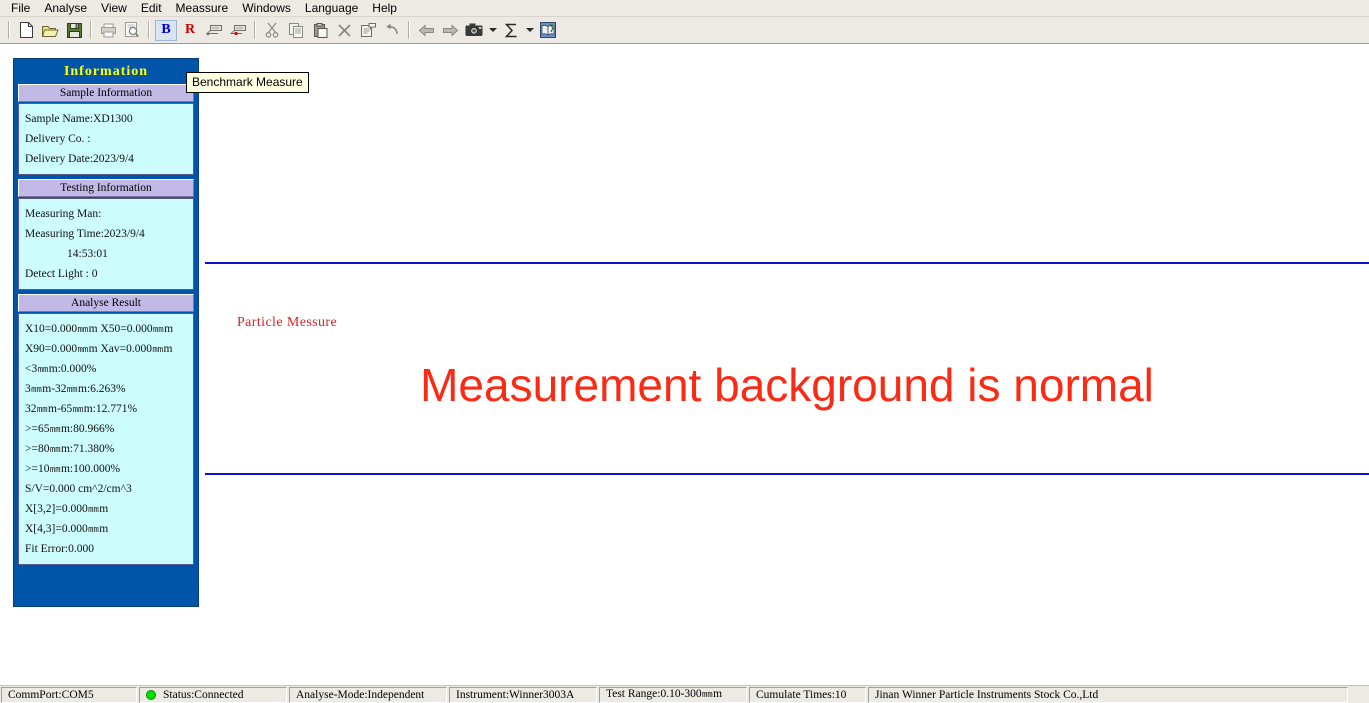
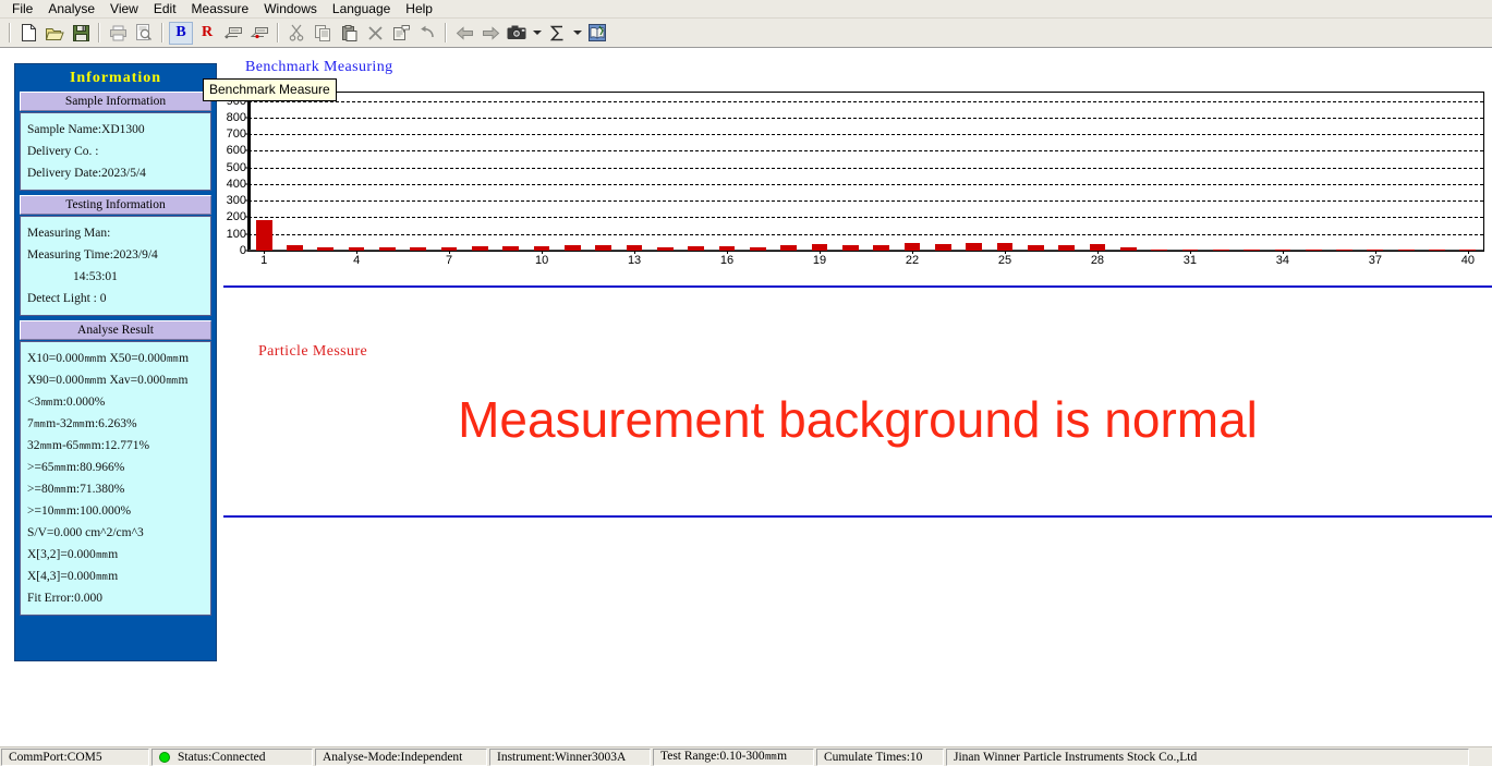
  File
  Analyse
  View
  Edit
  Meassure
  Windows
  Language
  Help
  B
  R
  Information
  Sample Information
  Sample Name:XD1300
  Delivery Co. :
- Delivery Date:2023/9/4
+ Delivery Date:2023/5/4
  Testing Information
  Measuring Man:
  Measuring Time:2023/9/4
  14:53:01
  Detect Light : 0
  Analyse Result
  X10=0.000㎜m X50=0.000㎜m
  X90=0.000㎜m Xav=0.000㎜m
  <3㎜m:0.000%
- 3㎜m-32㎜m:6.263%
+ 7㎜m-32㎜m:6.263%
  32㎜m-65㎜m:12.771%
  >=65㎜m:80.966%
  >=80㎜m:71.380%
  >=10㎜m:100.000%
  S/V=0.000 cm^2/cm^3
  X[3,2]=0.000㎜m
  X[4,3]=0.000㎜m
  Fit Error:0.000
+ Benchmark Measuring
+ 0
+ 100
+ 200
+ 300
+ 400
+ 500
+ 600
+ 700
+ 800
+ 1
+ 4
+ 7
+ 10
+ 13
+ 16
+ 19
+ 22
+ 25
+ 28
+ 31
+ 34
+ 37
+ 40
  Particle Messure
  Measurement background is normal
  Benchmark Measure
  CommPort:COM5
  Status:Connected
  Analyse-Mode:Independent
  Instrument:Winner3003A
  Test Range:0.10-300㎜m
  Cumulate Times:10
  Jinan Winner Particle Instruments Stock Co.,Ltd
